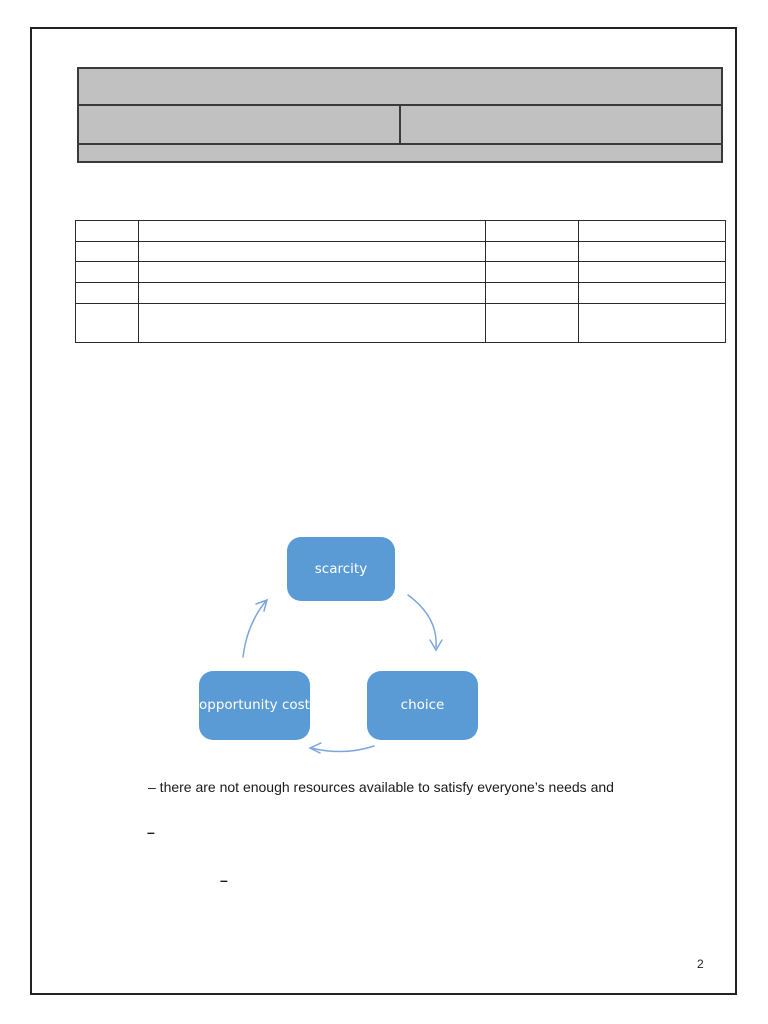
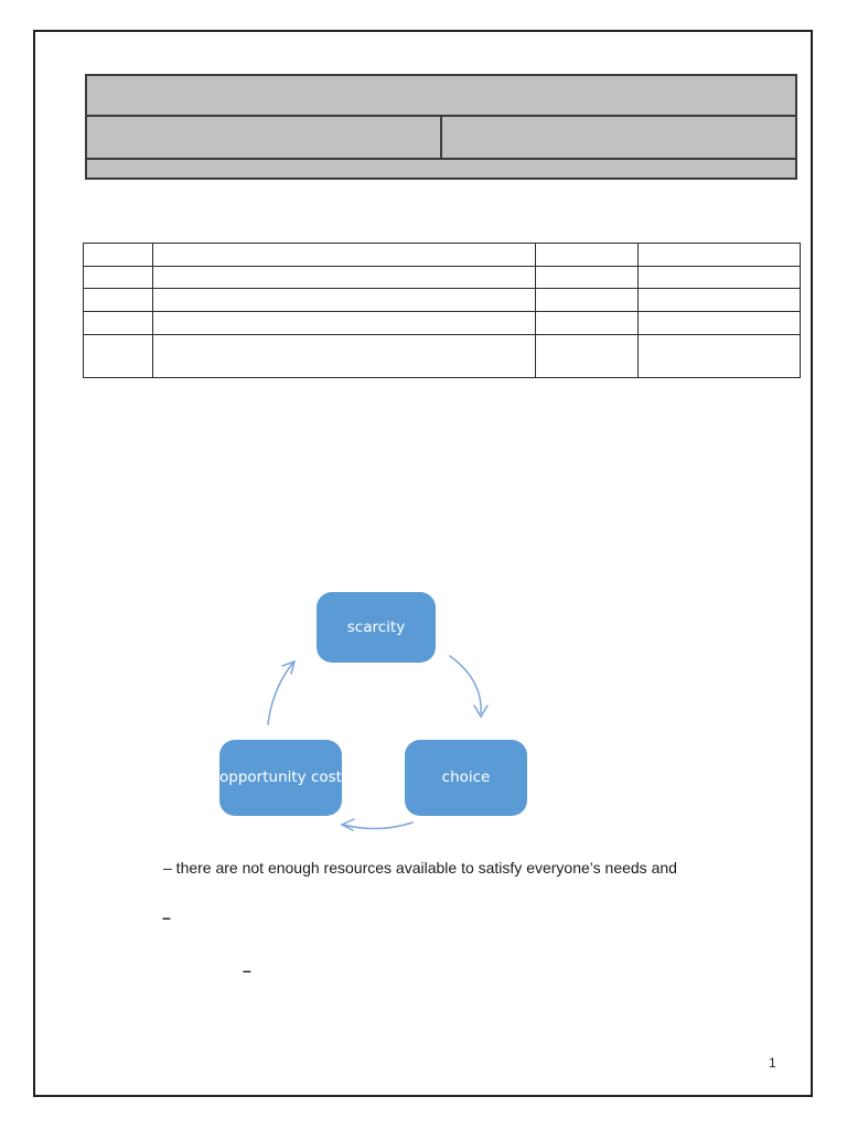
  scarcity
  choice
  opportunity cost
  – there are not enough resources available to satisfy everyone’s needs and
  –
  –
- 2
+ 1
